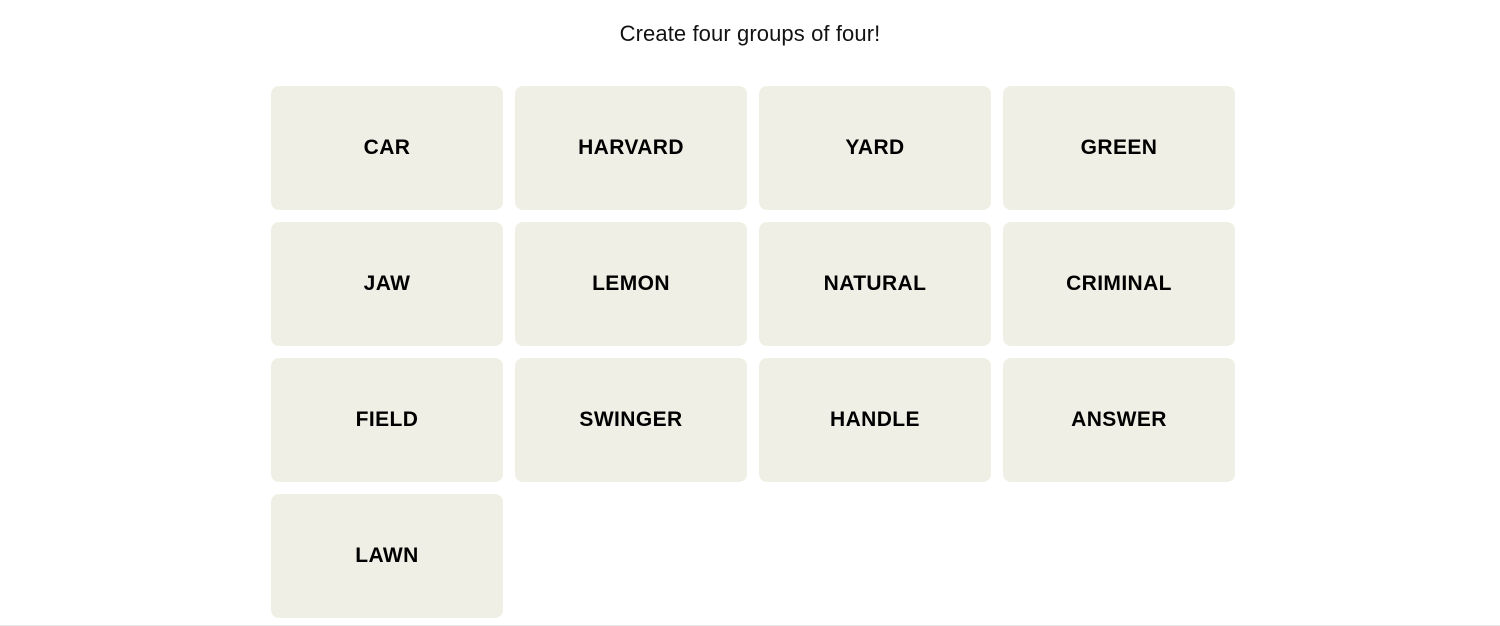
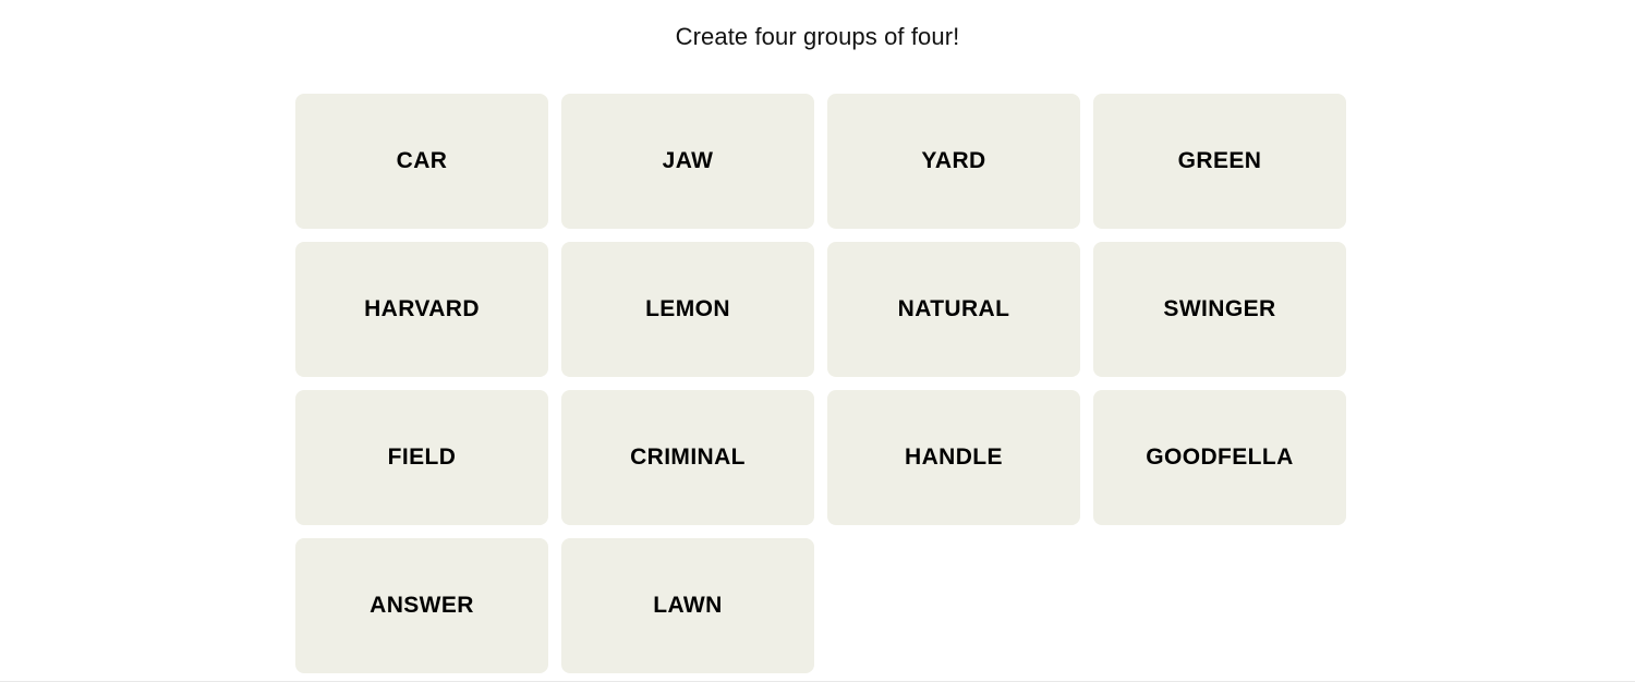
  Create four groups of four!
  CAR
- HARVARD
+ JAW
  YARD
  GREEN
- JAW
+ HARVARD
  LEMON
  NATURAL
- CRIMINAL
+ SWINGER
  FIELD
- SWINGER
+ CRIMINAL
  HANDLE
+ GOODFELLA
  ANSWER
  LAWN
